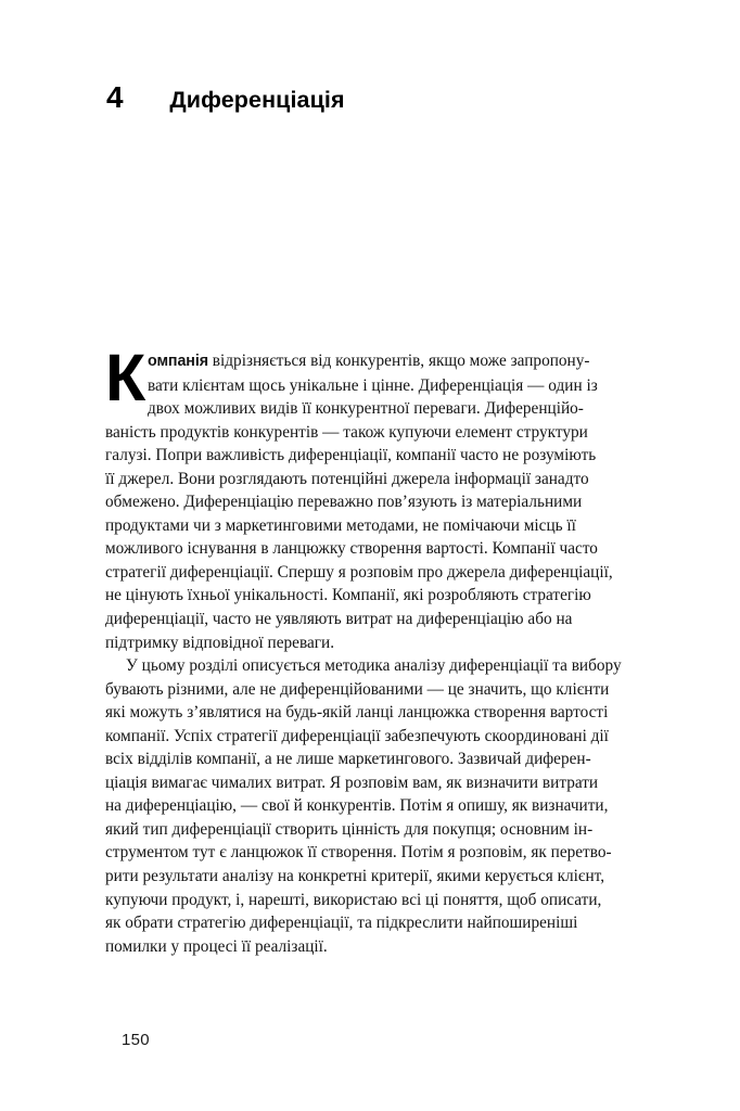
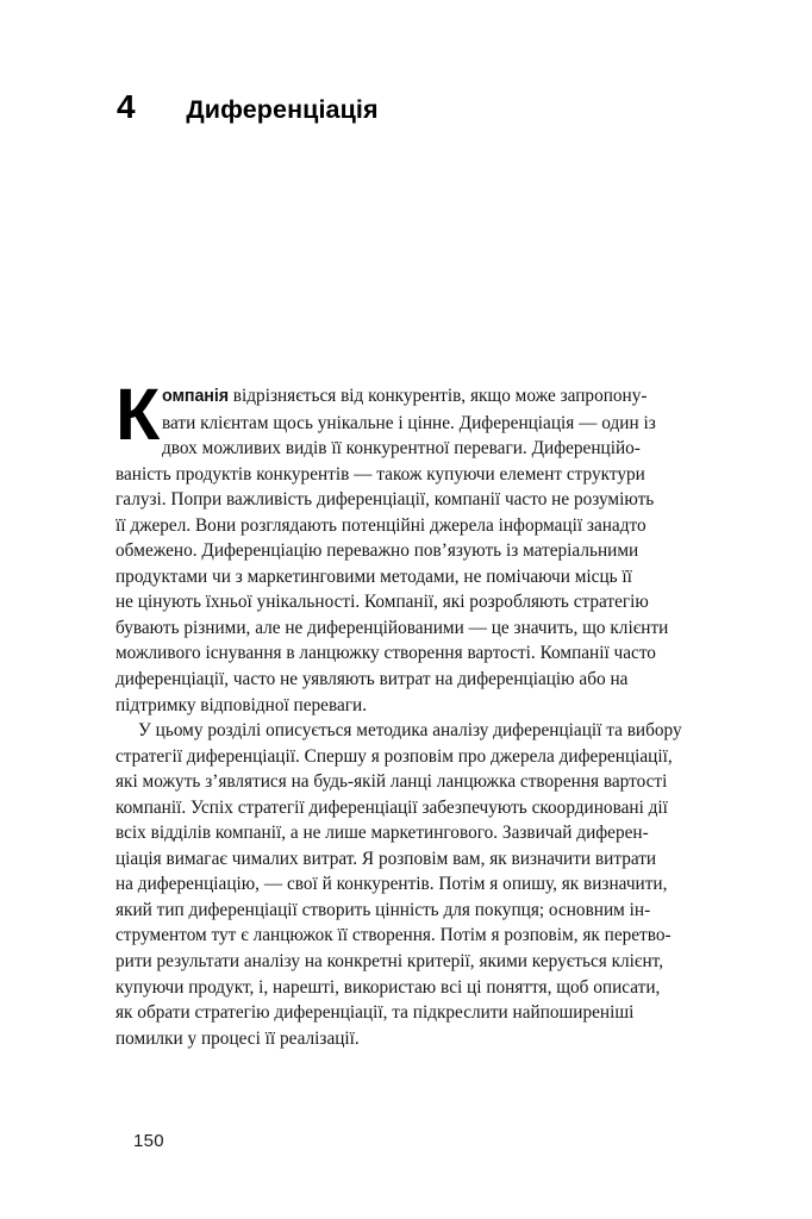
  4
  Диференціація
  К
  омпанія відрізняється від конкурентів, якщо може запропону-
  вати клієнтам щось унікальне і цінне. Диференціація — один із
  двох можливих видів її конкурентної переваги. Диференційо-
  ваність продуктів конкурентів — також купуючи елемент структури
  галузі. Попри важливість диференціації, компанії часто не розуміють
  її джерел. Вони розглядають потенційні джерела інформації занадто
  обмежено. Диференціацію переважно пов’язують із матеріальними
  продуктами чи з маркетинговими методами, не помічаючи місць її
- можливого існування в ланцюжку створення вартості. Компанії часто
+ не цінують їхньої унікальності. Компанії, які розробляють стратегію
- стратегії диференціації. Спершу я розповім про джерела диференціації,
+ бувають різними, але не диференційованими — це значить, що клієнти
- не цінують їхньої унікальності. Компанії, які розробляють стратегію
+ можливого існування в ланцюжку створення вартості. Компанії часто
  диференціації, часто не уявляють витрат на диференціацію або на
  підтримку відповідної переваги.
  У цьому розділі описується методика аналізу диференціації та вибору
- бувають різними, але не диференційованими — це значить, що клієнти
+ стратегії диференціації. Спершу я розповім про джерела диференціації,
  які можуть з’являтися на будь-якій ланці ланцюжка створення вартості
  компанії. Успіх стратегії диференціації забезпечують скоординовані дії
  всіх відділів компанії, а не лише маркетингового. Зазвичай диферен-
  ціація вимагає чималих витрат. Я розповім вам, як визначити витрати
  на диференціацію, — свої й конкурентів. Потім я опишу, як визначити,
  який тип диференціації створить цінність для покупця; основним ін-
  струментом тут є ланцюжок її створення. Потім я розповім, як перетво-
  рити результати аналізу на конкретні критерії, якими керується клієнт,
  купуючи продукт, і, нарешті, використаю всі ці поняття, щоб описати,
  як обрати стратегію диференціації, та підкреслити найпоширеніші
  помилки у процесі її реалізації.
  150
